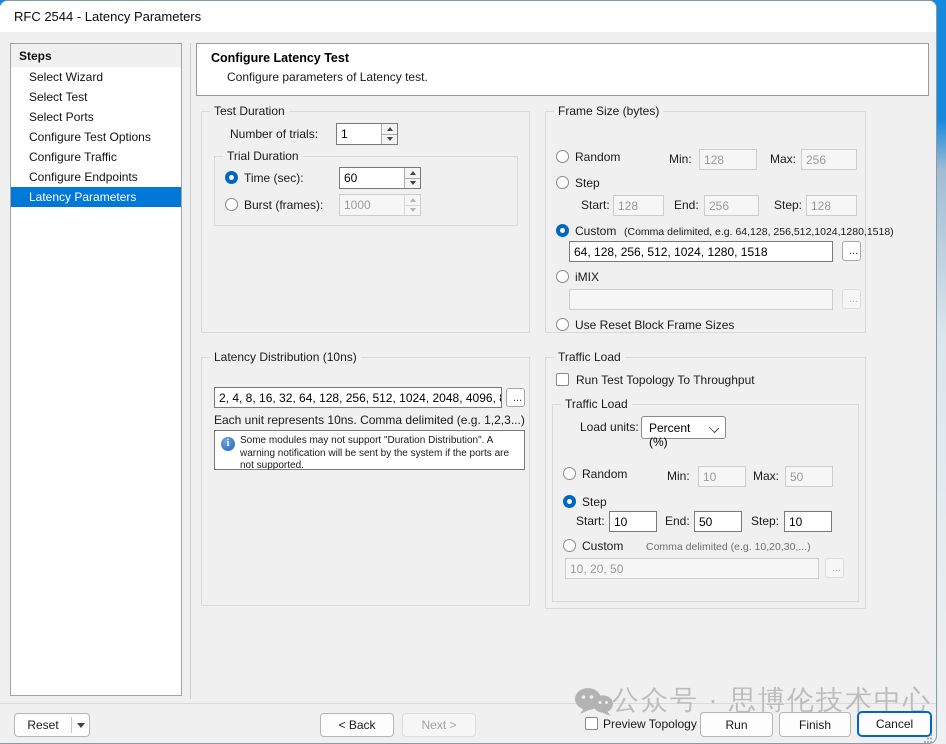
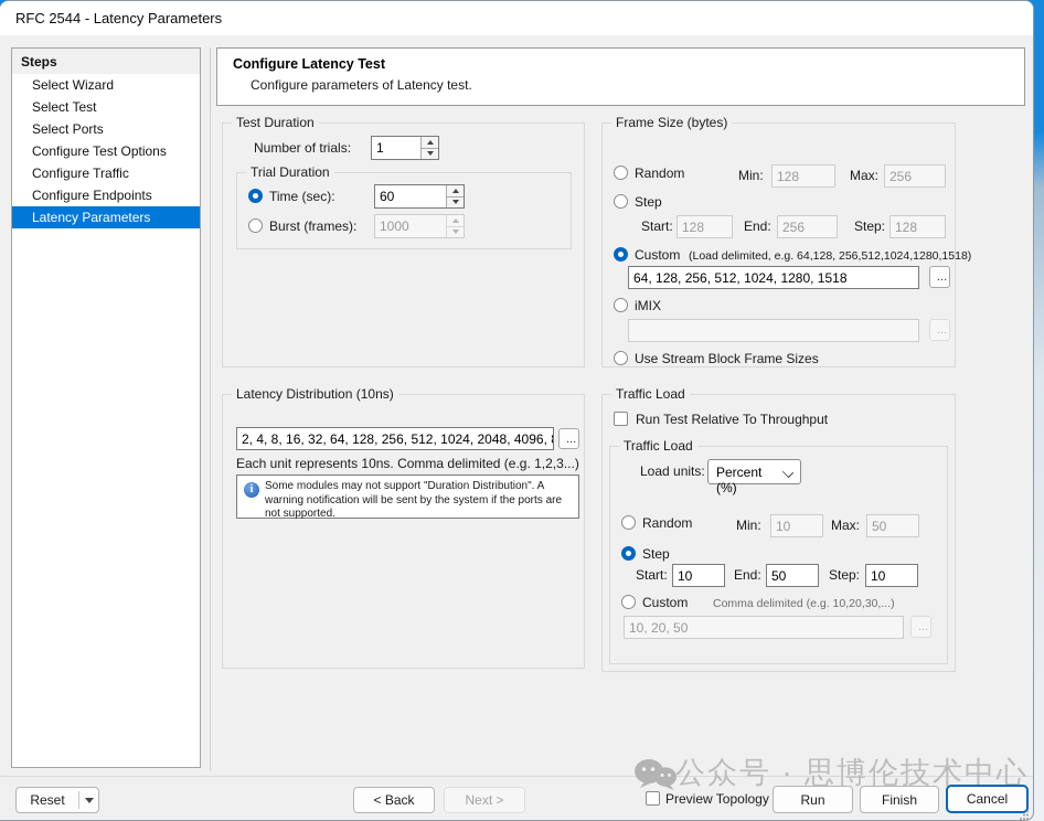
  RFC 2544 - Latency Parameters
  Steps
  Select Wizard
  Select Test
  Select Ports
  Configure Test Options
  Configure Traffic
  Configure Endpoints
  Latency Parameters
  Configure Latency Test
  Configure parameters of Latency test.
  Test Duration
  Number of trials:
  1
  Trial Duration
  Time (sec):
  60
  Burst (frames):
  1000
  Frame Size (bytes)
  Random
  Min:
  128
  Max:
  256
  Step
  Start:
  128
  End:
  256
  Step:
  128
  Custom
- (Comma delimited, e.g. 64,128, 256,512,1024,1280,1518)
+ (Load delimited, e.g. 64,128, 256,512,1024,1280,1518)
  64, 128, 256, 512, 1024, 1280, 1518
  ...
  iMIX
  ...
- Use Reset Block Frame Sizes
+ Use Stream Block Frame Sizes
  Latency Distribution (10ns)
  2, 4, 8, 16, 32, 64, 128, 256, 512, 1024, 2048, 4096,
  ...
  Each unit represents 10ns. Comma delimited (e.g. 1,2,3...)
  i
  Some modules may not support "Duration Distribution". A warning notification will be sent by the system if the ports are not supported.
  Traffic Load
- Run Test Topology To Throughput
+ Run Test Relative To Throughput
  Traffic Load
  Load units:
  Percent (%)
  Random
  Min:
  10
  Max:
  50
  Step
  Start:
  10
  End:
  50
  Step:
  10
  Custom
  Comma delimited (e.g. 10,20,30,...)
  10, 20, 50
  ...
  公众号 · 思博伦技术中心
  Reset
  < Back
  Next >
  Preview Topology
  Run
  Finish
  Cancel
